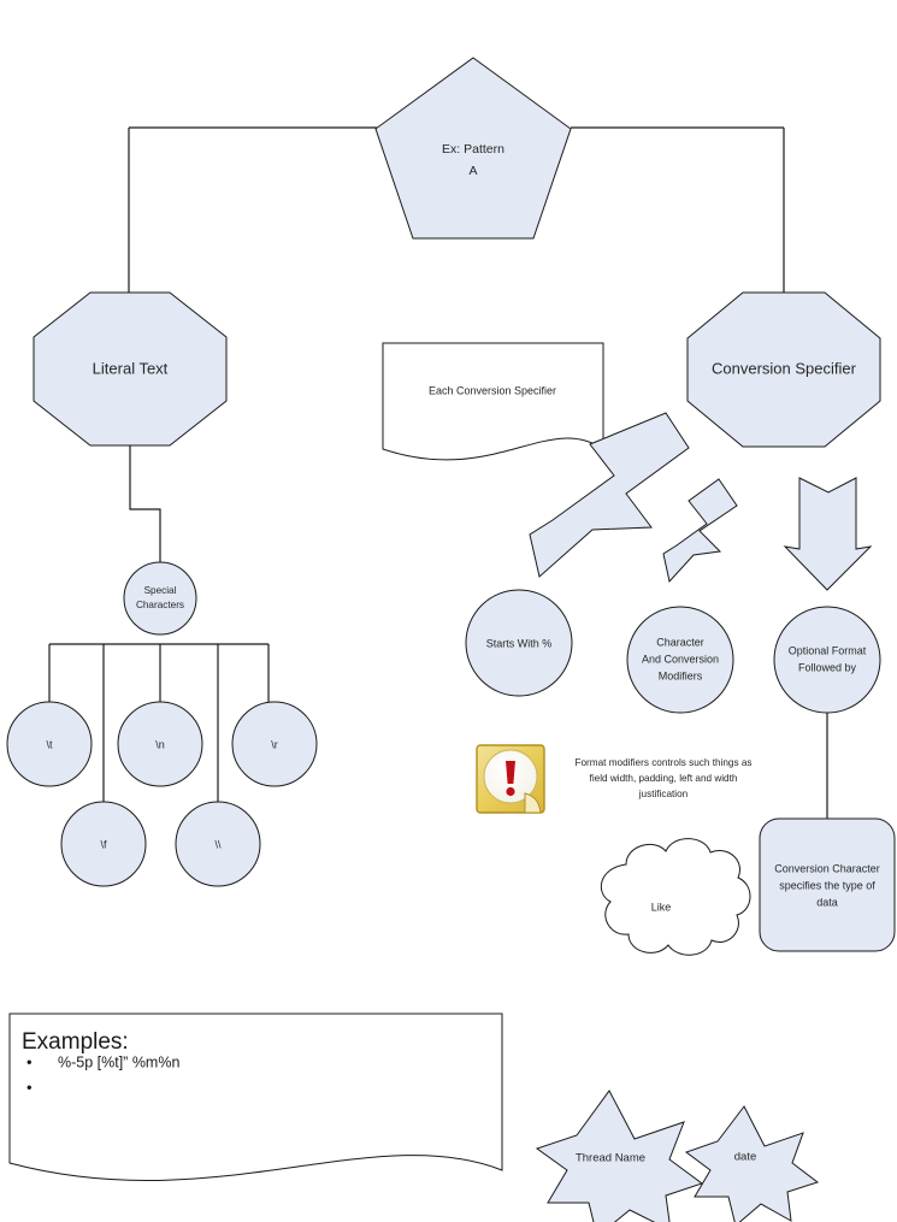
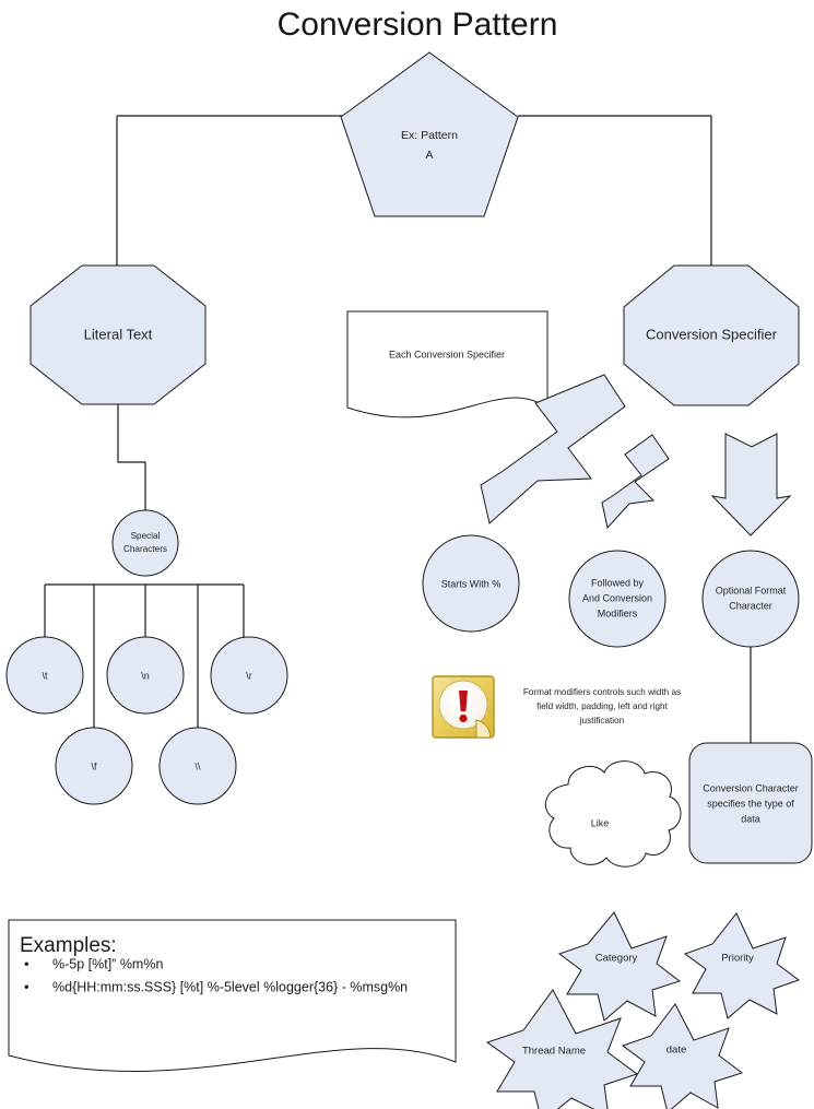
+ Conversion Pattern
  Ex: Pattern
  A
  Literal Text
  Special
  Characters
  \t
  \n
  \r
  \f
  \\
  Each Conversion Specifier
  Conversion Specifier
  Starts With %
- Character
+ Followed by
  And Conversion
  Modifiers
  Optional Format
- Followed by
+ Character
- Format modifiers controls such things as
+ Format modifiers controls such width as
- field width, padding, left and width
+ field width, padding, left and right
  justification
  Like
  Conversion Character
  specifies the type of
  data
  Examples:
  •
  %-5p [%t]” %m%n
  •
+ %d{HH:mm:ss.SSS} [%t] %-5level %logger{36} - %msg%n
+ Category
+ Priority
  Thread Name
  date
